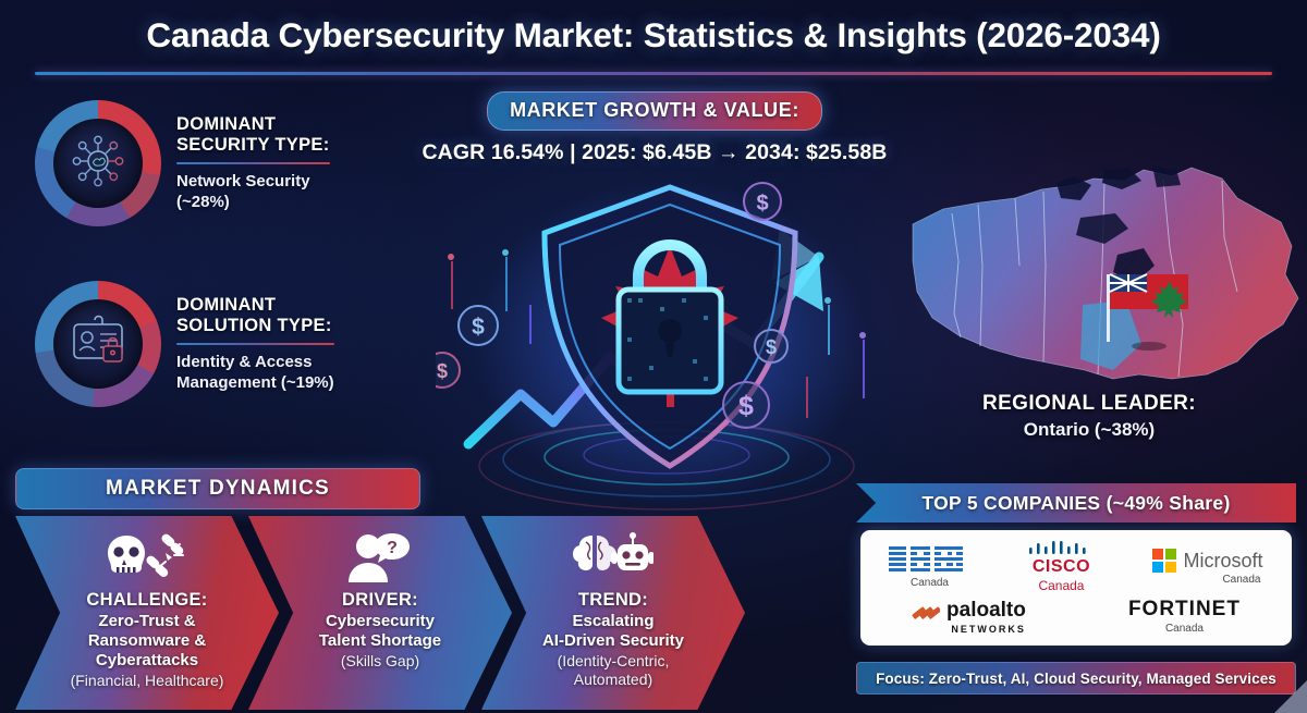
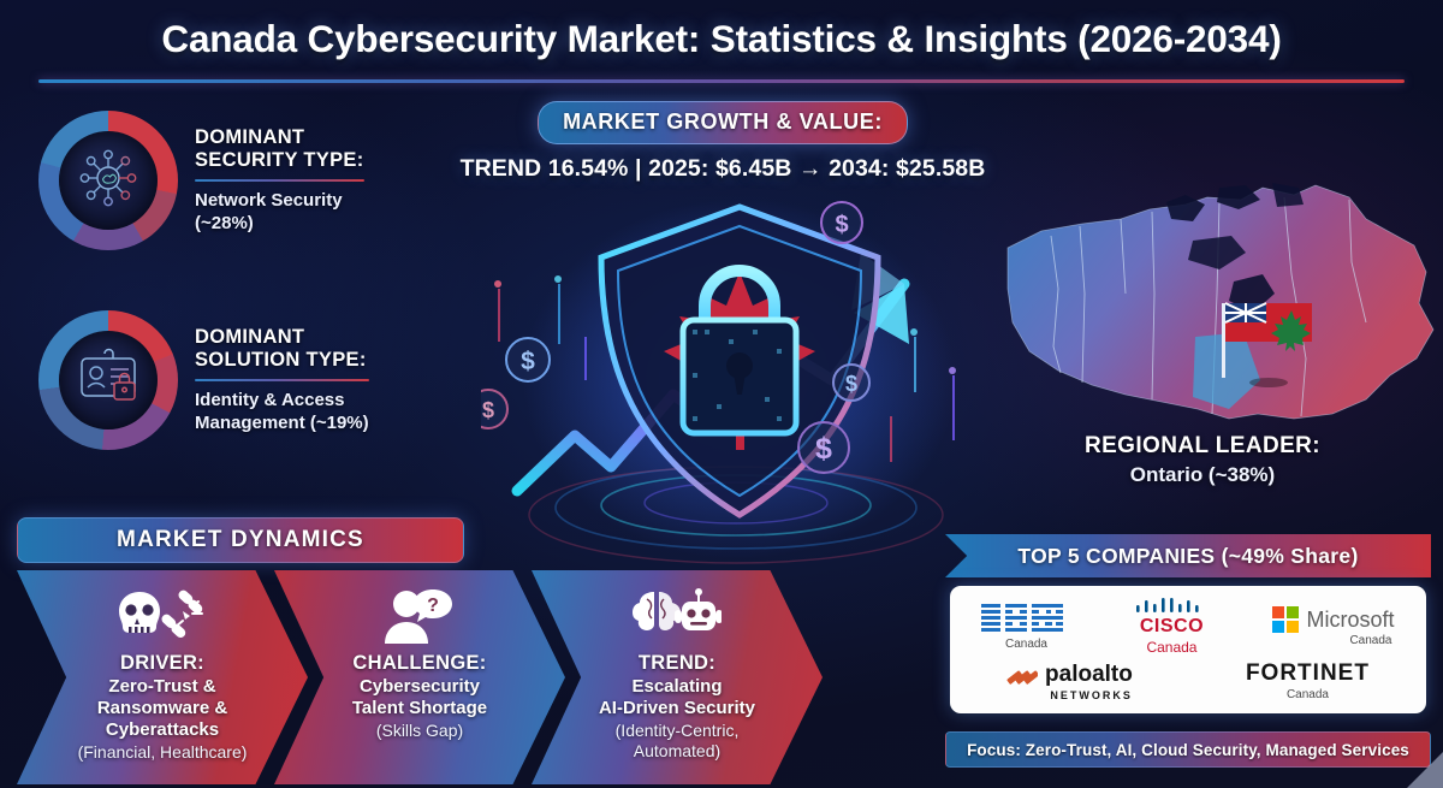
  Canada Cybersecurity Market: Statistics & Insights (2026-2034)
  DOMINANT
  SECURITY TYPE:
  Network Security
  (~28%)
  DOMINANT
  SOLUTION TYPE:
  Identity & Access
  Management (~19%)
  MARKET GROWTH & VALUE:
- CAGR 16.54% | 2025: $6.45B → 2034: $25.58B
+ TREND 16.54% | 2025: $6.45B → 2034: $25.58B
  $
  $
  $
  $
  $
  REGIONAL LEADER:
  Ontario (~38%)
  MARKET DYNAMICS
- CHALLENGE:
+ DRIVER:
  Zero-Trust &
  Ransomware &
  Cyberattacks
  (Financial, Healthcare)
  ?
- DRIVER:
+ CHALLENGE:
  Cybersecurity
  Talent Shortage
  (Skills Gap)
  TREND:
  Escalating
  AI-Driven Security
  (Identity-Centric,
  Automated)
  TOP 5 COMPANIES (~49% Share)
  Canada
  CISCO
  Canada
  Microsoft
  Canada
  paloalto
  NETWORKS
  FORTINET
  Canada
  Focus: Zero-Trust, AI, Cloud Security, Managed Services
